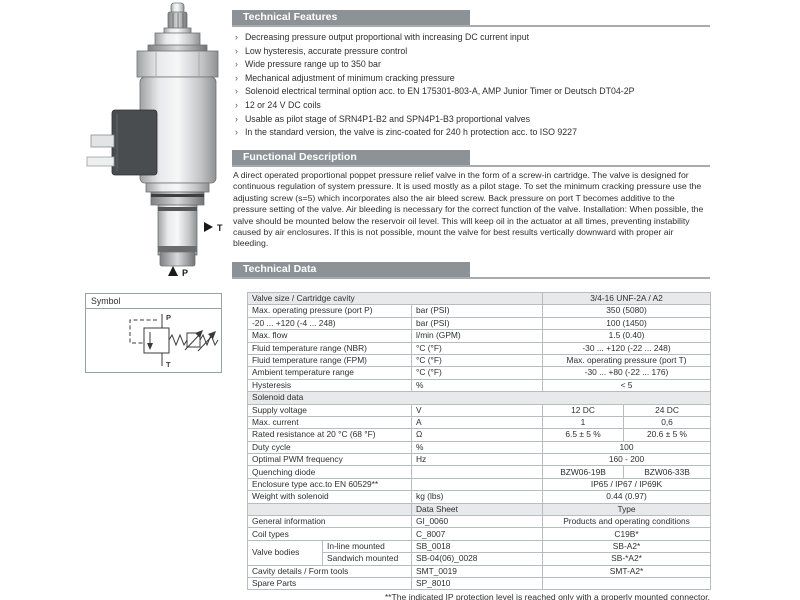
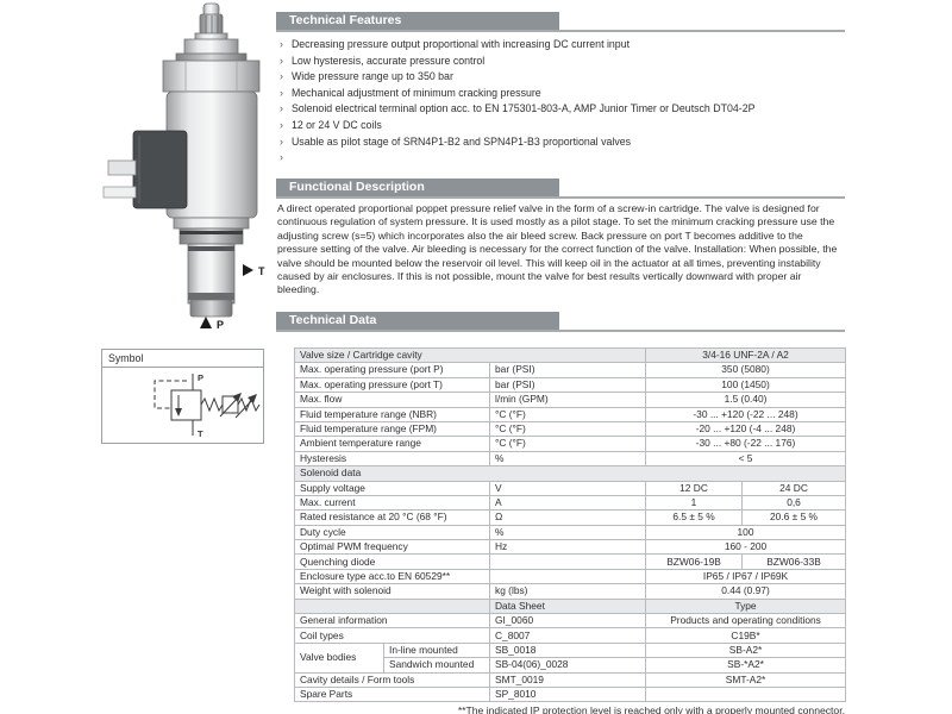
  T
  P
  Symbol
  P
  T
  Technical Features
  ›
  Decreasing pressure output proportional with increasing DC current input
  ›
  Low hysteresis, accurate pressure control
  ›
  Wide pressure range up to 350 bar
  ›
  Mechanical adjustment of minimum cracking pressure
  ›
  Solenoid electrical terminal option acc. to EN 175301-803-A, AMP Junior Timer or Deutsch DT04-2P
  ›
  12 or 24 V DC coils
  ›
  Usable as pilot stage of SRN4P1-B2 and SPN4P1-B3 proportional valves
  ›
- In the standard version, the valve is zinc-coated for 240 h protection acc. to ISO 9227
  Functional Description
  A direct operated proportional poppet pressure relief valve in the form of a screw-in cartridge. The valve is designed for continuous regulation of system pressure. It is used mostly as a pilot stage. To set the minimum cracking pressure use the adjusting screw (s=5) which incorporates also the air bleed screw. Back pressure on port T becomes additive to the pressure setting of the valve. Air bleeding is necessary for the correct function of the valve. Installation: When possible, the valve should be mounted below the reservoir oil level. This will keep oil in the actuator at all times, preventing instability caused by air enclosures. If this is not possible, mount the valve for best results vertically downward with proper air bleeding.
  Technical Data
  Valve size / Cartridge cavity	3/4-16 UNF-2A / A2
  Max. operating pressure (port P)	bar (PSI)	350 (5080)
- -20 ... +120 (-4 ... 248)	bar (PSI)	100 (1450)
+ Max. operating pressure (port T)	bar (PSI)	100 (1450)
  Max. flow	l/min (GPM)	1.5 (0.40)
  Fluid temperature range (NBR)	°C (°F)	-30 ... +120 (-22 ... 248)
- Fluid temperature range (FPM)	°C (°F)	Max. operating pressure (port T)
+ Fluid temperature range (FPM)	°C (°F)	-20 ... +120 (-4 ... 248)
  Ambient temperature range	°C (°F)	-30 ... +80 (-22 ... 176)
  Hysteresis	%	< 5
  Solenoid data
  Supply voltage	V	12 DC	24 DC
  Max. current	A	1	0,6
  Rated resistance at 20 °C (68 °F)	Ω	6.5 ± 5 %	20.6 ± 5 %
  Duty cycle	%	100
  Optimal PWM frequency	Hz	160 - 200
  Quenching diode		BZW06-19B	BZW06-33B
  Enclosure type acc.to EN 60529**		IP65 / IP67 / IP69K
  Weight with solenoid	kg (lbs)	0.44 (0.97)
  	Data Sheet	Type
  General information	GI_0060	Products and operating conditions
  Coil types	C_8007	C19B*
  Valve bodies	In-line mounted	SB_0018	SB-A2*
  Sandwich mounted	SB-04(06)_0028	SB-*A2*
  Cavity details / Form tools	SMT_0019	SMT-A2*
  Spare Parts	SP_8010
  **The indicated IP protection level is reached only with a properly mounted connector.
